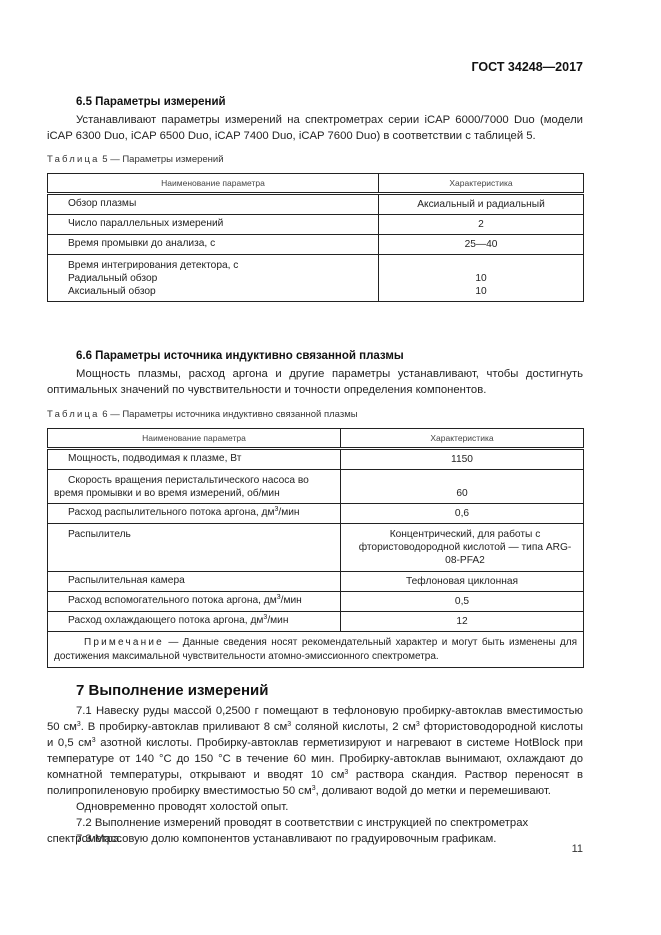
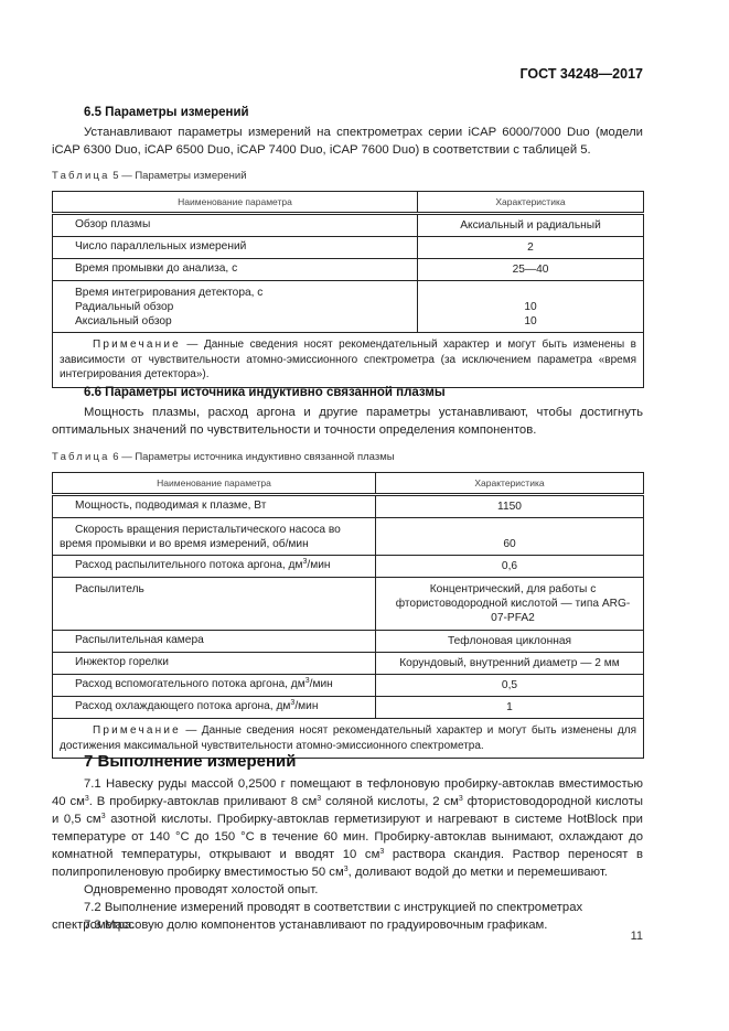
  ГОСТ 34248—2017
  6.5 Параметры измерений
  Устанавливают параметры измерений на спектрометрах серии iCAP 6000/7000 Duo (модели iCAP 6300 Duo, iCAP 6500 Duo, iCAP 7400 Duo, iCAP 7600 Duo) в соответствии с таблицей 5.
  Таблица 5 — Параметры измерений
  Наименование параметра	Характеристика
  Обзор плазмы	Аксиальный и радиальный
  Число параллельных измерений	2
  Время промывки до анализа, с	25—40
  Время интегрирования детектора, с Радиальный обзор Аксиальный обзор	10 10
+ Примечание — Данные сведения носят рекомендательный характер и могут быть изменены в зависимости от чувствительности атомно-эмиссионного спектрометра (за исключением параметра «время интегрирования детектора»).
  6.6 Параметры источника индуктивно связанной плазмы
  Мощность плазмы, расход аргона и другие параметры устанавливают, чтобы достигнуть оптимальных значений по чувствительности и точности определения компонентов.
  Таблица 6 — Параметры источника индуктивно связанной плазмы
  Наименование параметра	Характеристика
  Мощность, подводимая к плазме, Вт	1150
  Скорость вращения перистальтического насоса во время промывки и во время измерений, об/мин	60
  Расход распылительного потока аргона, дм /мин	0,6
- Распылитель	Концентрический, для работы с фтористоводородной кислотой — типа ARG-08-PFA2
+ Распылитель	Концентрический, для работы с фтористоводородной кислотой — типа ARG-07-PFA2
  Распылительная камера	Тефлоновая циклонная
+ Инжектор горелки	Корундовый, внутренний диаметр — 2 мм
  Расход вспомогательного потока аргона, дм /мин	0,5
- Расход охлаждающего потока аргона, дм /мин	12
+ Расход охлаждающего потока аргона, дм /мин	1
  Примечание — Данные сведения носят рекомендательный характер и могут быть изменены для достижения максимальной чувствительности атомно-эмиссионного спектрометра.
  7 Выполнение измерений
- 7.1 Навеску руды массой 0,2500 г помещают в тефлоновую пробирку-автоклав вместимостью 50 см . В пробирку-автоклав приливают 8 см соляной кислоты, 2 см фтористоводородной кислоты и 0,5 см азотной кислоты. Пробирку-автоклав герметизируют и нагревают в системе HotBlock при температуре от 140 °С до 150 °С в течение 60 мин. Пробирку-автоклав вынимают, охлаждают до комнатной температуры, открывают и вводят 10 см раствора скандия. Раствор переносят в полипропиленовую пробирку вместимостью 50 см , доливают водой до метки и перемешивают.
+ 7.1 Навеску руды массой 0,2500 г помещают в тефлоновую пробирку-автоклав вместимостью 40 см . В пробирку-автоклав приливают 8 см соляной кислоты, 2 см фтористоводородной кислоты и 0,5 см азотной кислоты. Пробирку-автоклав герметизируют и нагревают в системе HotBlock при температуре от 140 °С до 150 °С в течение 60 мин. Пробирку-автоклав вынимают, охлаждают до комнатной температуры, открывают и вводят 10 см раствора скандия. Раствор переносят в полипропиленовую пробирку вместимостью 50 см , доливают водой до метки и перемешивают.
  Одновременно проводят холостой опыт.
  7.2 Выполнение измерений проводят в соответствии с инструкцией по спектрометрах спектрометра.
  7.3 Массовую долю компонентов устанавливают по градуировочным графикам.
  11
